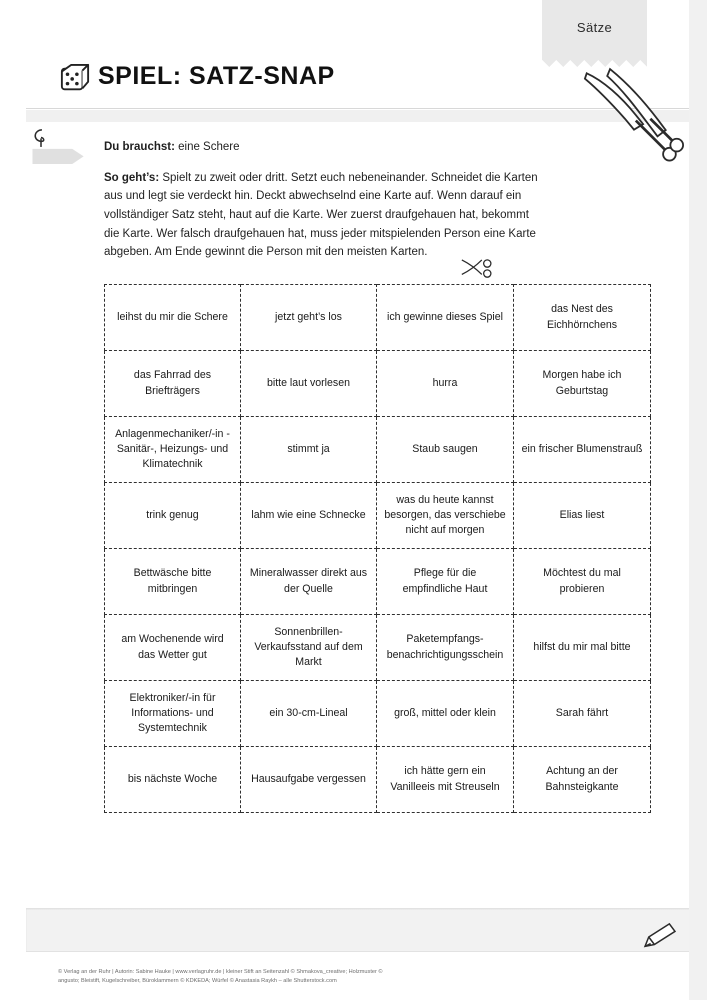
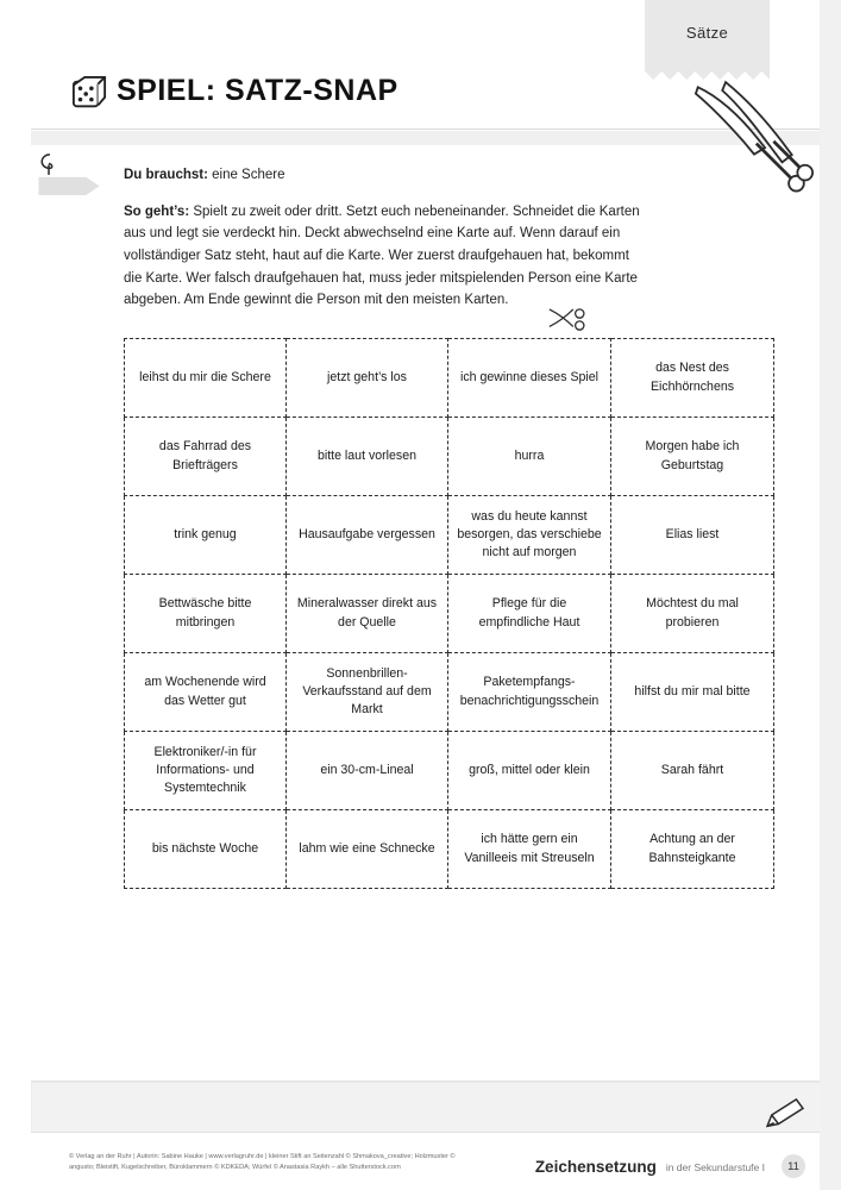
  Sätze
  SPIEL: SATZ-SNAP
  Du brauchst: eine Schere
  So geht’s: Spielt zu zweit oder dritt. Setzt euch nebeneinander. Schneidet die Karten aus und legt sie verdeckt hin. Deckt abwechselnd eine Karte auf. Wenn darauf ein vollständiger Satz steht, haut auf die Karte. Wer zuerst draufgehauen hat, bekommt die Karte. Wer falsch draufgehauen hat, muss jeder mitspielenden Person eine Karte abgeben. Am Ende gewinnt die Person mit den meisten Karten.
  leihst du mir die Schere	jetzt geht’s los	ich gewinne dieses Spiel	das Nest des Eichhörnchens
  das Fahrrad des Briefträgers	bitte laut vorlesen	hurra	Morgen habe ich Geburtstag
- Anlagenmechaniker/-in - Sanitär-, Heizungs- und Klimatechnik	stimmt ja	Staub saugen	ein frischer Blumenstrauß
- trink genug	lahm wie eine Schnecke	was du heute kannst besorgen, das verschiebe nicht auf morgen	Elias liest
+ trink genug	Hausaufgabe vergessen	was du heute kannst besorgen, das verschiebe nicht auf morgen	Elias liest
  Bettwäsche bitte mitbringen	Mineralwasser direkt aus der Quelle	Pflege für die empfindliche Haut	Möchtest du mal probieren
  am Wochenende wird das Wetter gut	Sonnenbrillen-Verkaufsstand auf dem Markt	Paketempfangs-benachrichtigungsschein	hilfst du mir mal bitte
  Elektroniker/-in für Informations- und Systemtechnik	ein 30-cm-Lineal	groß, mittel oder klein	Sarah fährt
- bis nächste Woche	Hausaufgabe vergessen	ich hätte gern ein Vanilleeis mit Streuseln	Achtung an der Bahnsteigkante
+ bis nächste Woche	lahm wie eine Schnecke	ich hätte gern ein Vanilleeis mit Streuseln	Achtung an der Bahnsteigkante
+ Zeichensetzung
+ in der Sekundarstufe I
+ 11
